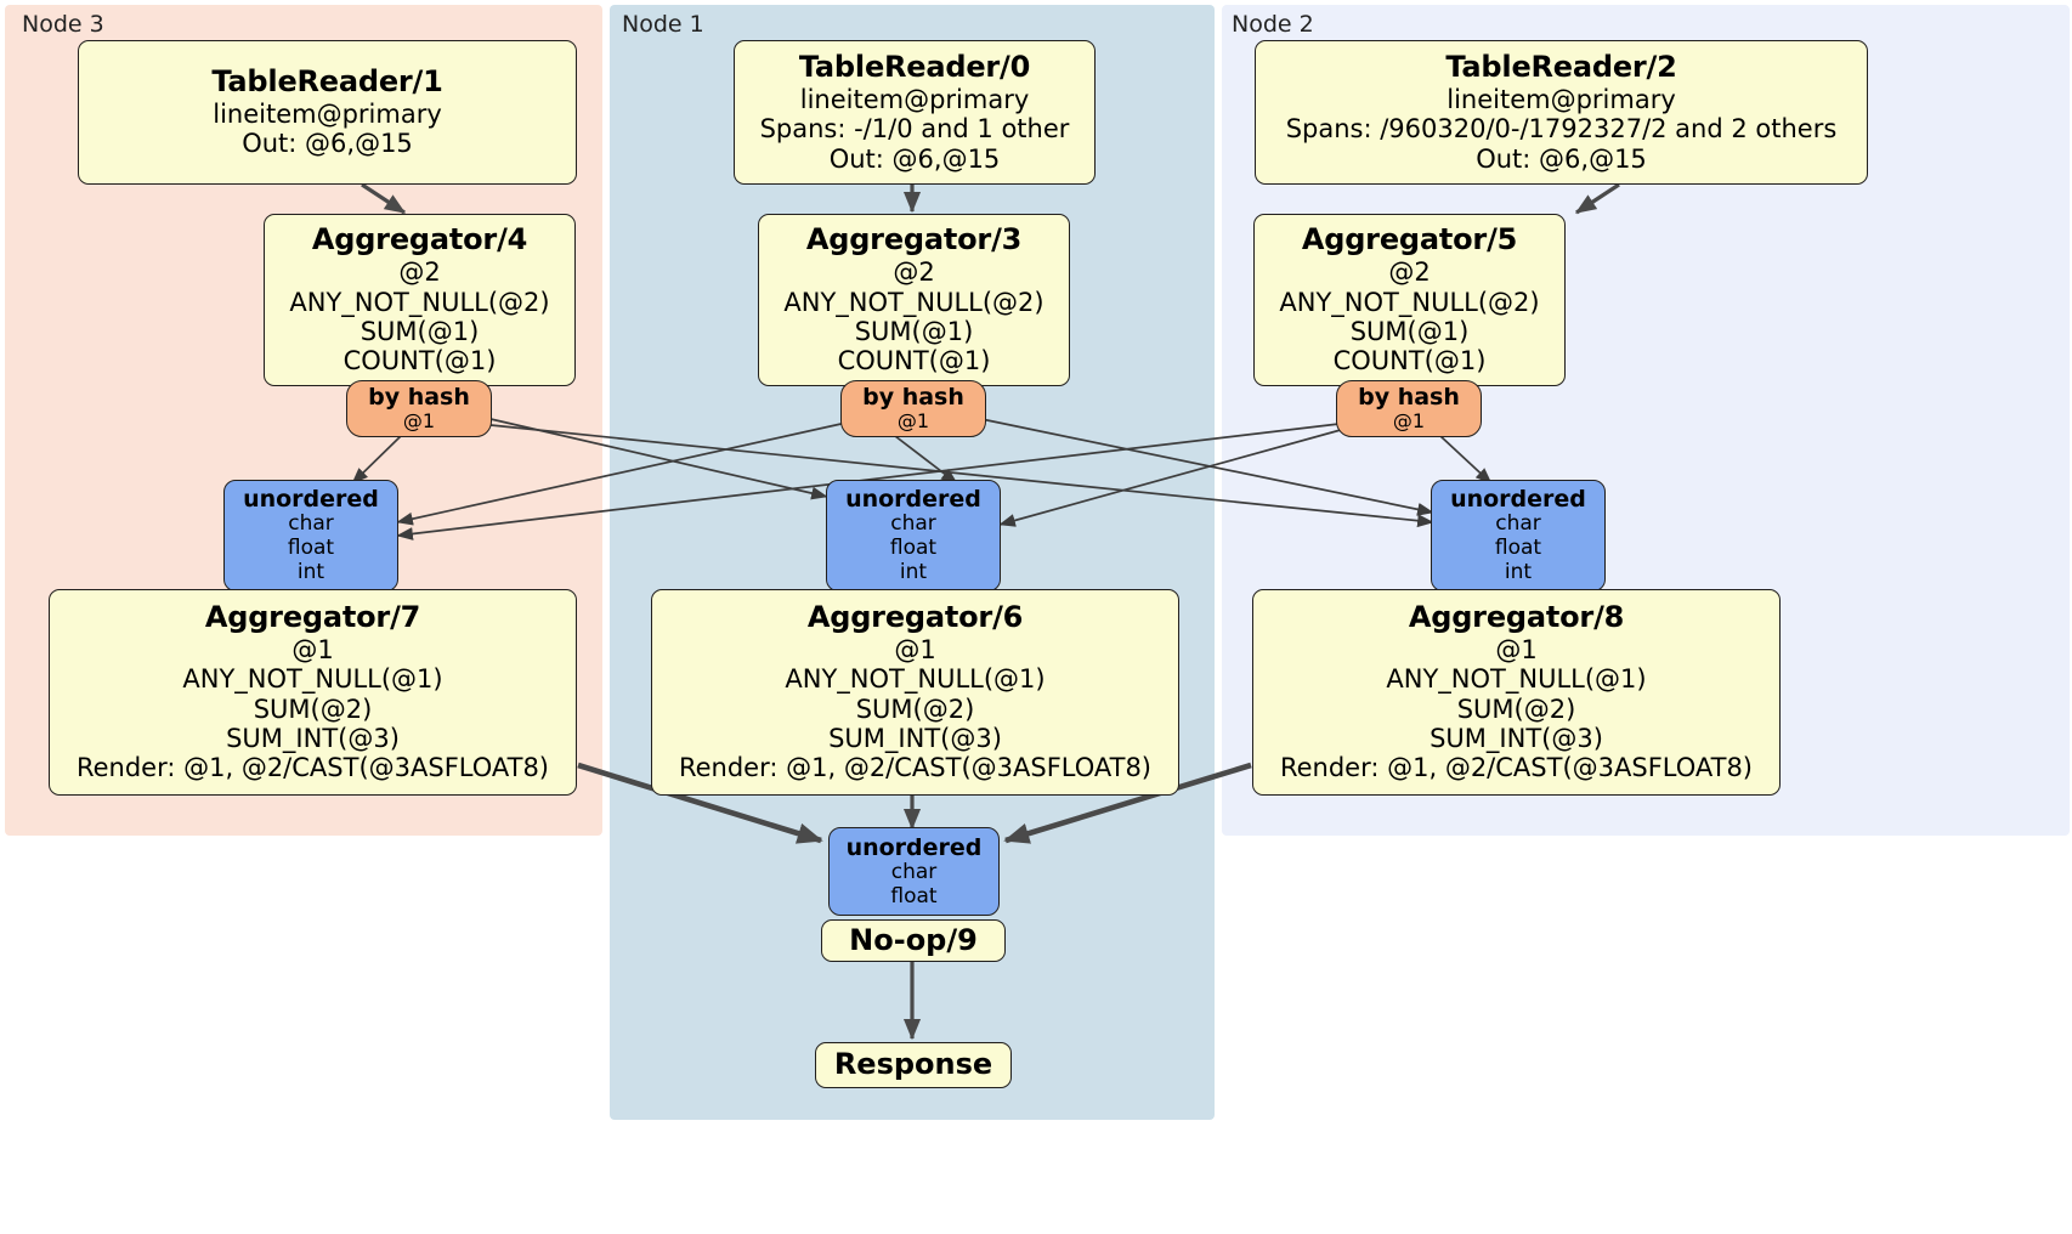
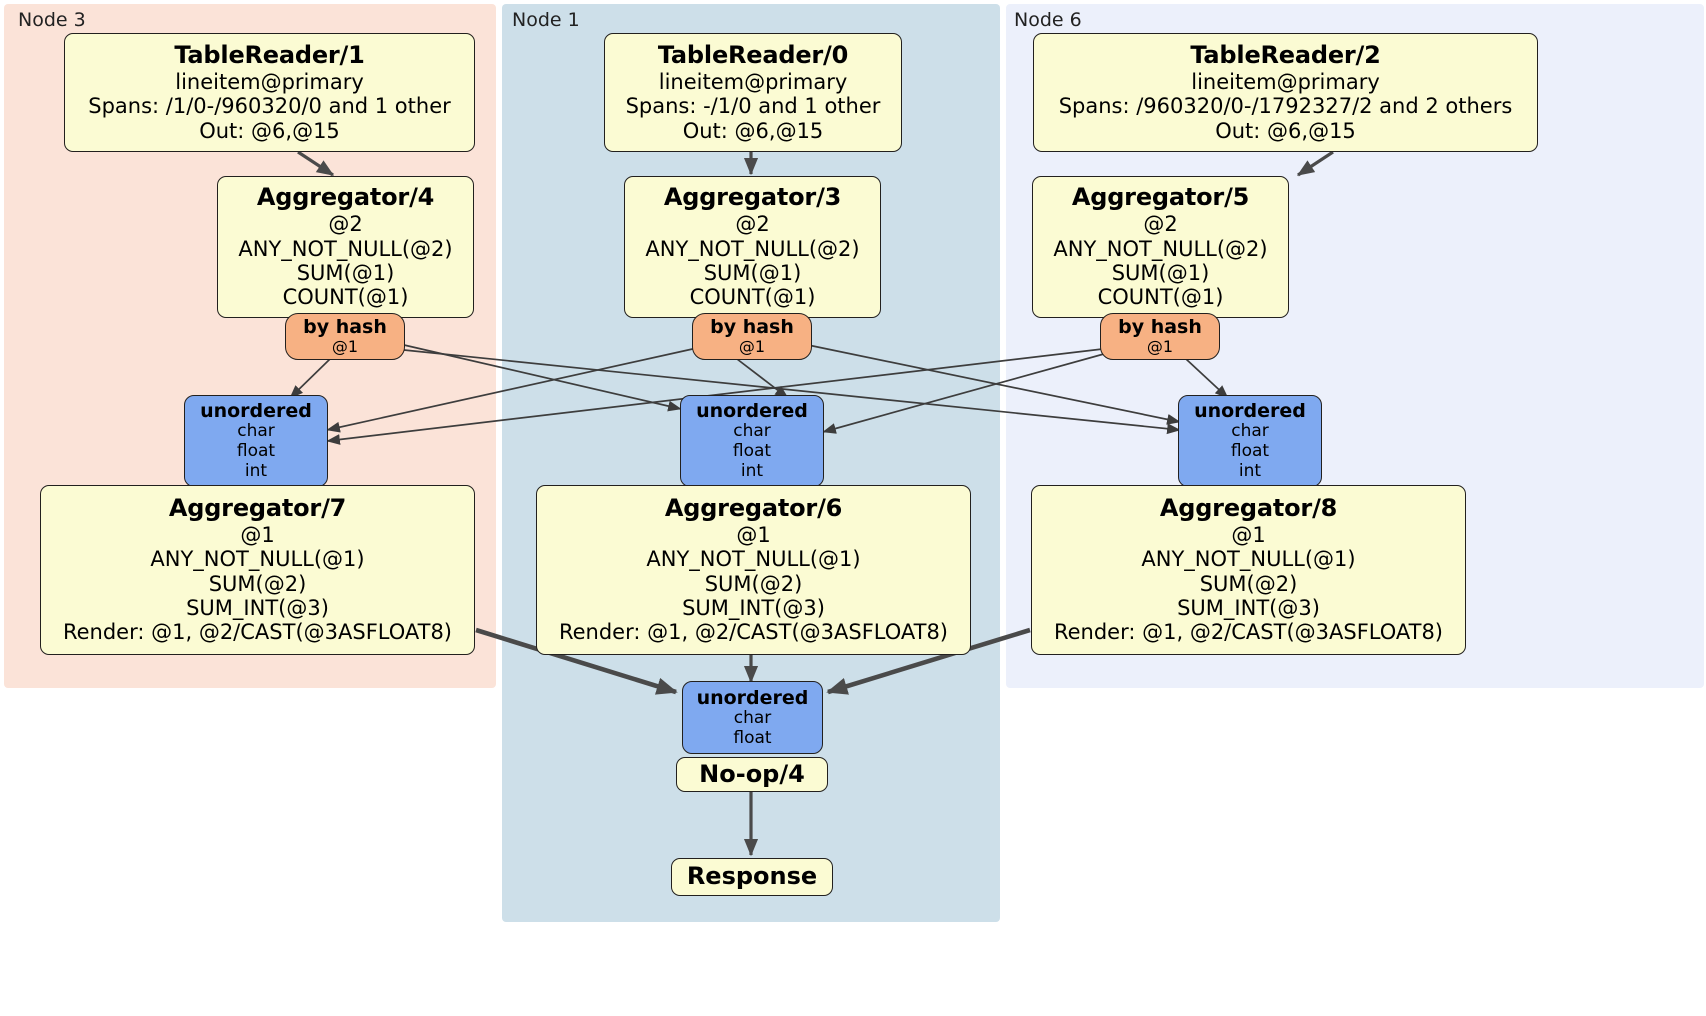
  Node 3
  Node 1
- Node 2
+ Node 6
  TableReader/1
  lineitem@primary
+ Spans: /1/0-/960320/0 and 1 other
  Out: @6,@15
  TableReader/0
  lineitem@primary
  Spans: -/1/0 and 1 other
  Out: @6,@15
  TableReader/2
  lineitem@primary
  Spans: /960320/0-/1792327/2 and 2 others
  Out: @6,@15
  Aggregator/4
  @2
  ANY_NOT_NULL(@2)
  SUM(@1)
  COUNT(@1)
  Aggregator/3
  @2
  ANY_NOT_NULL(@2)
  SUM(@1)
  COUNT(@1)
  Aggregator/5
  @2
  ANY_NOT_NULL(@2)
  SUM(@1)
  COUNT(@1)
  by hash
  @1
  by hash
  @1
  by hash
  @1
  unordered
  char
  float
  int
  unordered
  char
  float
  int
  unordered
  char
  float
  int
  Aggregator/7
  @1
  ANY_NOT_NULL(@1)
  SUM(@2)
  SUM_INT(@3)
  Render: @1, @2/CAST(@3ASFLOAT8)
  Aggregator/6
  @1
  ANY_NOT_NULL(@1)
  SUM(@2)
  SUM_INT(@3)
  Render: @1, @2/CAST(@3ASFLOAT8)
  Aggregator/8
  @1
  ANY_NOT_NULL(@1)
  SUM(@2)
  SUM_INT(@3)
  Render: @1, @2/CAST(@3ASFLOAT8)
  unordered
  char
  float
- No-op/9
+ No-op/4
  Response
